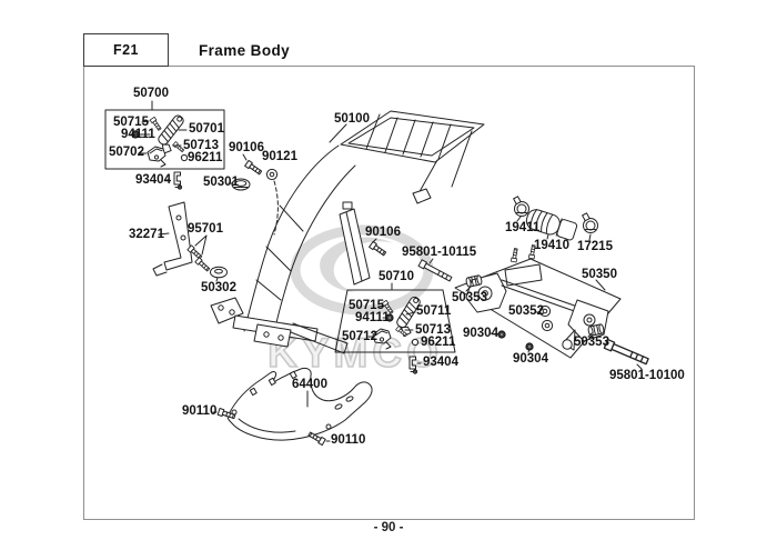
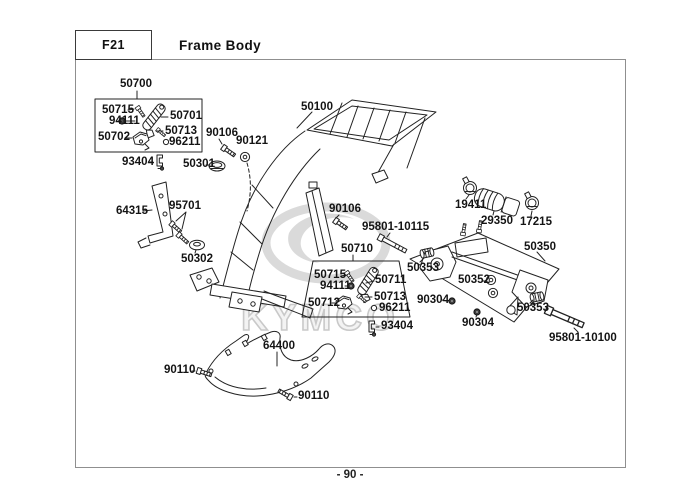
  F21
  Frame Body
  - 90 -
  50700
  50715
  94111
  50701
  50702
  50713
  96211
  93404
  50301
  90106
  90121
  50100
- 32271
+ 64315
  95701
  50302
  90106
  95801-10115
  50710
  50715
  94111
  50711
  50712
  50713
  96211
  93404
  19411
- 19410
+ 29350
  17215
  50350
  50353
  50352
  90304
  90304
  50353
  95801-10100
  64400
  90110
  90110
